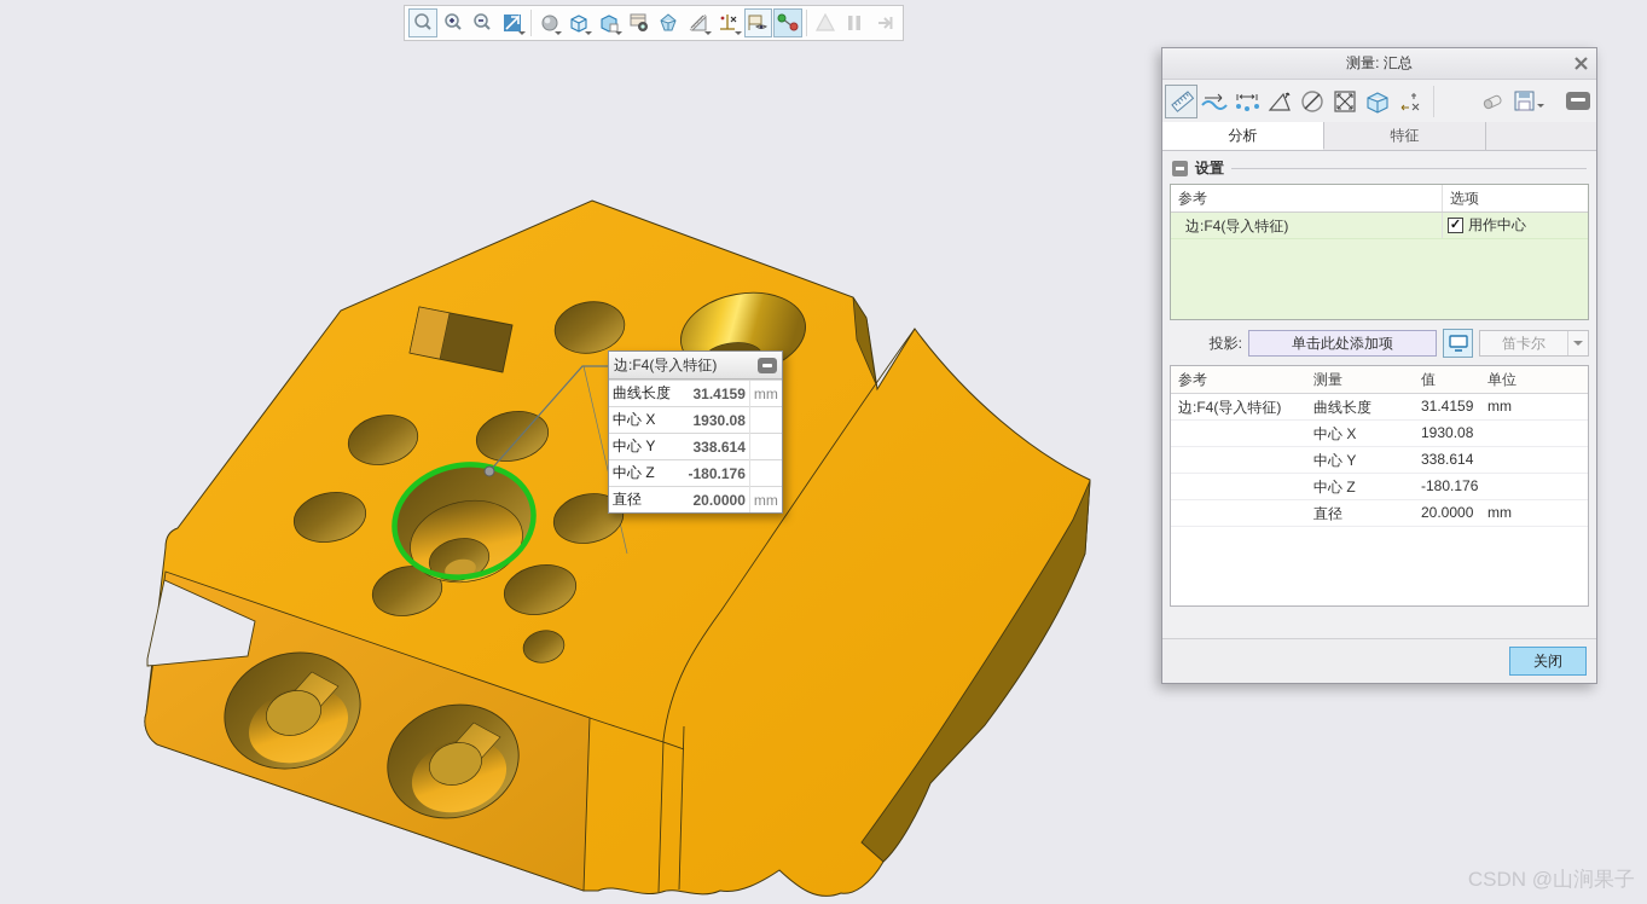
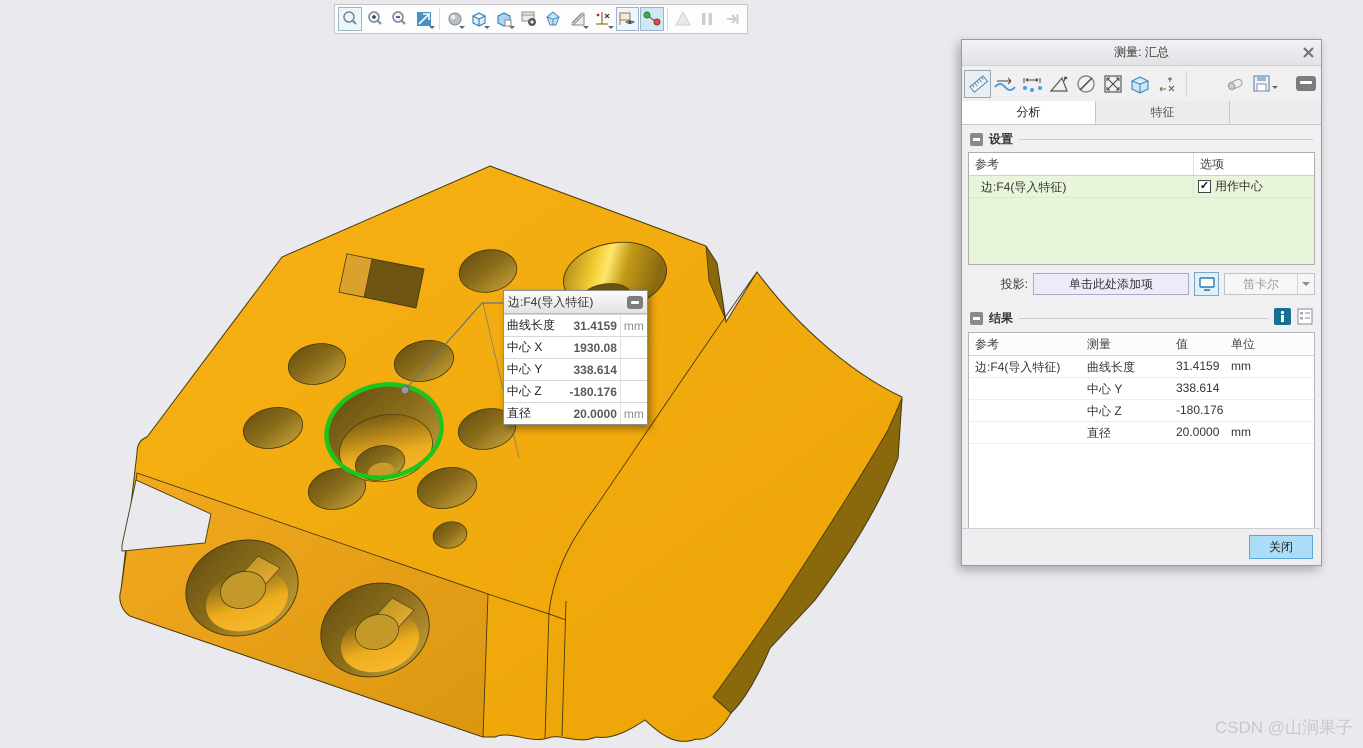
  边:F4(导入特征)
  曲线长度	31.4159	mm
  中心 X	1930.08
  中心 Y	338.614
  中心 Z	-180.176
  直径	20.0000	mm
  测量: 汇总
  分析
  特征
  设置
  参考
  选项
  边:F4(导入特征)
  ✓
  用作中心
  投影:
  单击此处添加项
  笛卡尔
+ 结果
  参考
  测量
  值
  单位
  边:F4(导入特征)
  曲线长度
  31.4159
  mm
- 中心 X
- 1930.08
  中心 Y
  338.614
  中心 Z
  -180.176
  直径
  20.0000
  mm
  关闭
  CSDN @山涧果子
